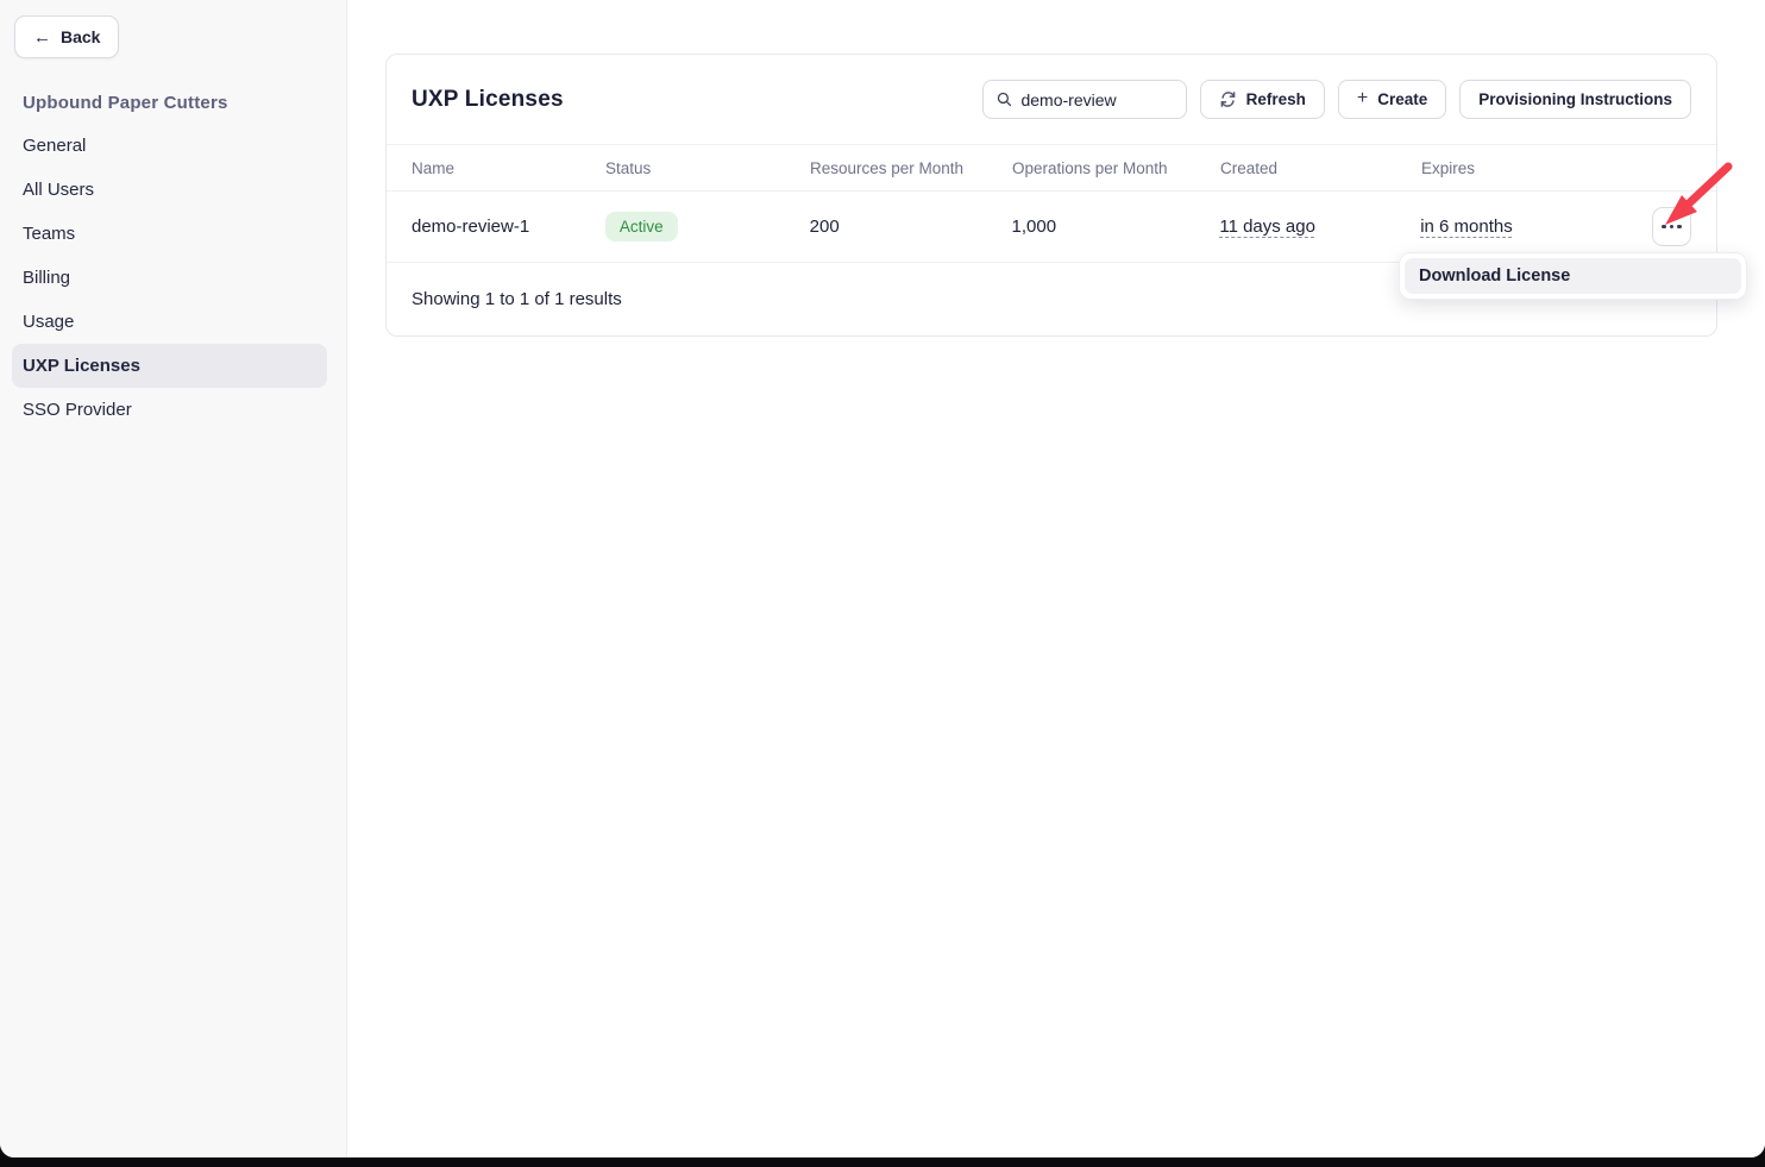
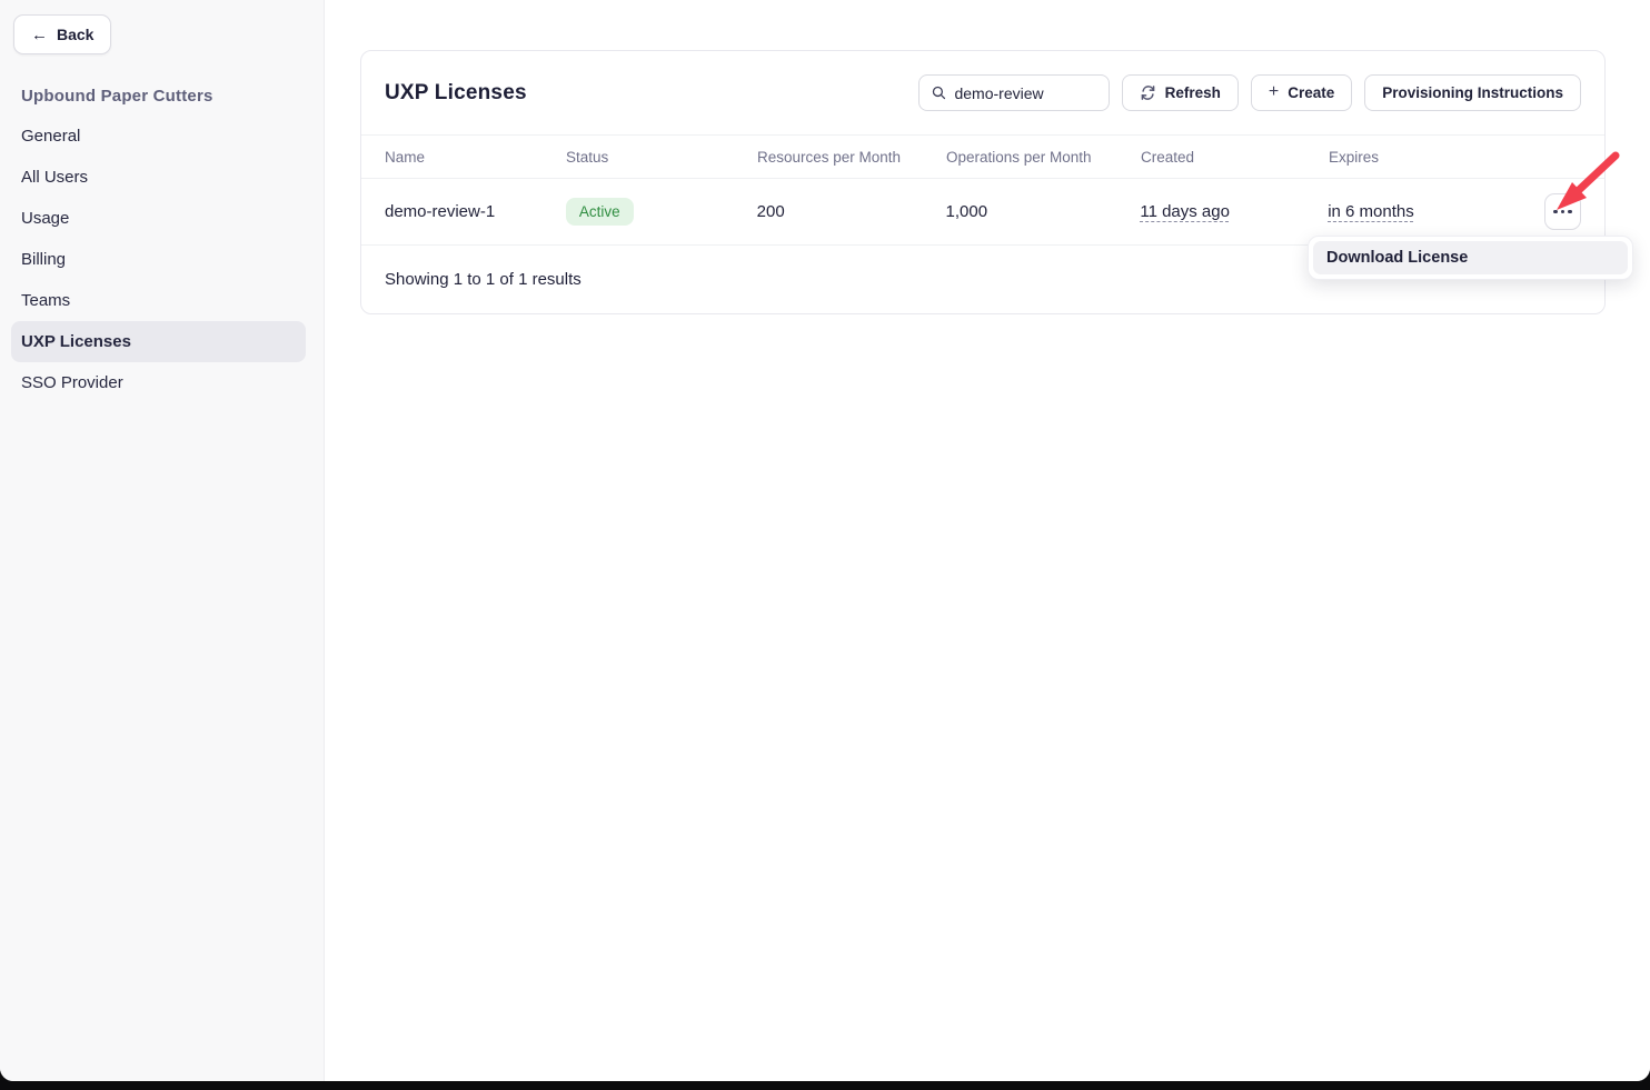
  ←
  Back
  Upbound Paper Cutters
  General
  All Users
- Teams
+ Usage
  Billing
- Usage
+ Teams
  UXP Licenses
  SSO Provider
  UXP Licenses
  demo-review
  Refresh
  +
  Create
  Provisioning Instructions
  Name
  Status
  Resources per Month
  Operations per Month
  Created
  Expires
  demo-review-1
  Active
  200
  1,000
  11 days ago
  in 6 months
  Showing 1 to 1 of 1 results
  Download License
